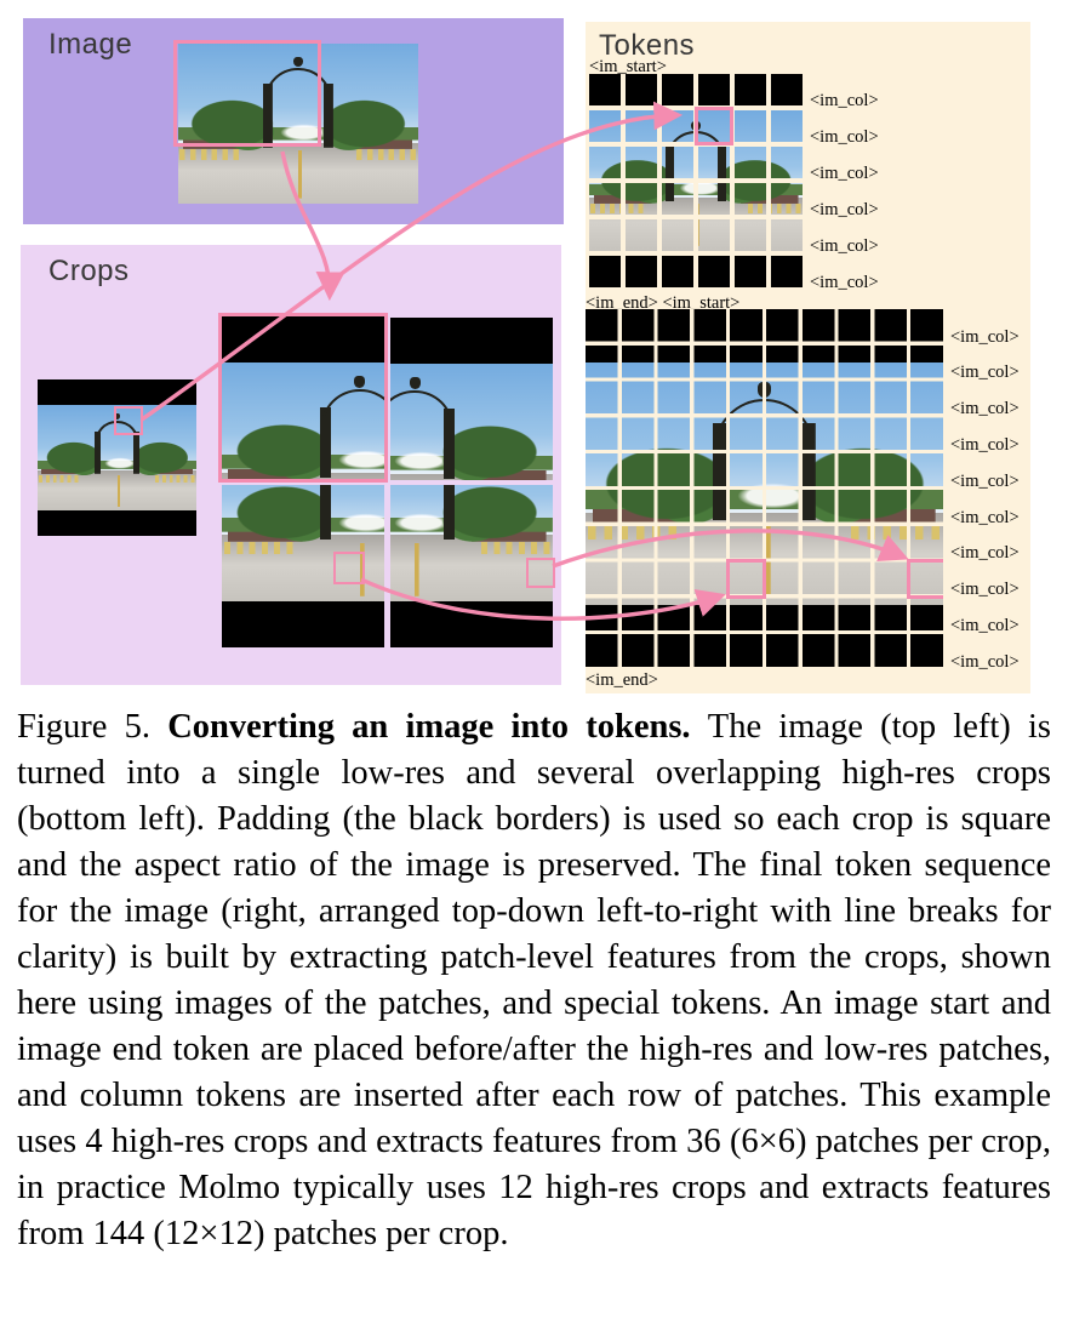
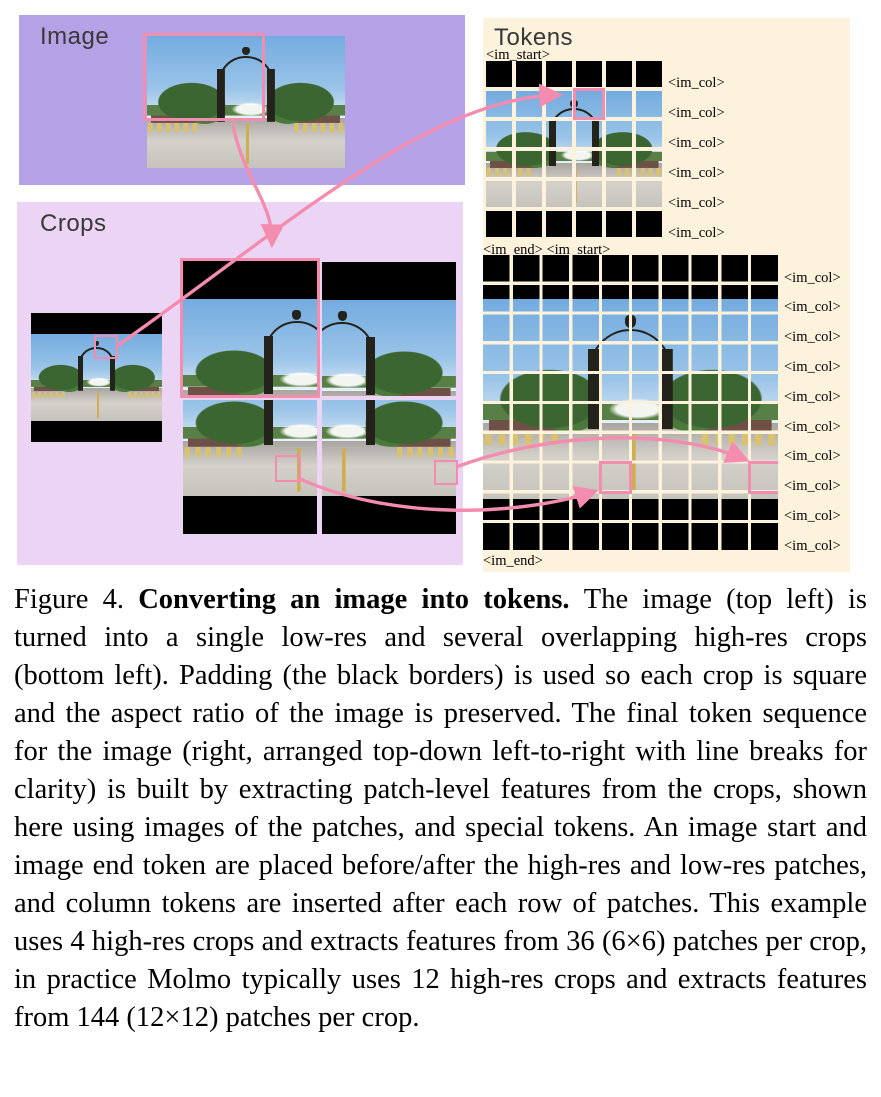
  Image
  Crops
  Tokens
  <im_start>
  <im_col>
  <im_col>
  <im_col>
  <im_col>
  <im_col>
  <im_col>
  <im_end> <im_start>
  <im_col>
  <im_col>
  <im_col>
  <im_col>
  <im_col>
  <im_col>
  <im_col>
  <im_col>
  <im_col>
  <im_col>
  <im_end>
- Figure 5. Converting an image into tokens. The image (top left) is turned into a single low-res and several overlapping high-res crops (bottom left). Padding (the black borders) is used so each crop is square and the aspect ratio of the image is preserved. The final token sequence for the image (right, arranged top-down left-to-right with line breaks for clarity) is built by extracting patch-level features from the crops, shown here using images of the patches, and special tokens. An image start and image end token are placed before/after the high-res and low-res patches, and column tokens are inserted after each row of patches. This example uses 4 high-res crops and extracts features from 36 (6×6) patches per crop, in practice Molmo typically uses 12 high-res crops and extracts features from 144 (12×12) patches per crop.
+ Figure 4. Converting an image into tokens. The image (top left) is turned into a single low-res and several overlapping high-res crops (bottom left). Padding (the black borders) is used so each crop is square and the aspect ratio of the image is preserved. The final token sequence for the image (right, arranged top-down left-to-right with line breaks for clarity) is built by extracting patch-level features from the crops, shown here using images of the patches, and special tokens. An image start and image end token are placed before/after the high-res and low-res patches, and column tokens are inserted after each row of patches. This example uses 4 high-res crops and extracts features from 36 (6×6) patches per crop, in practice Molmo typically uses 12 high-res crops and extracts features from 144 (12×12) patches per crop.
